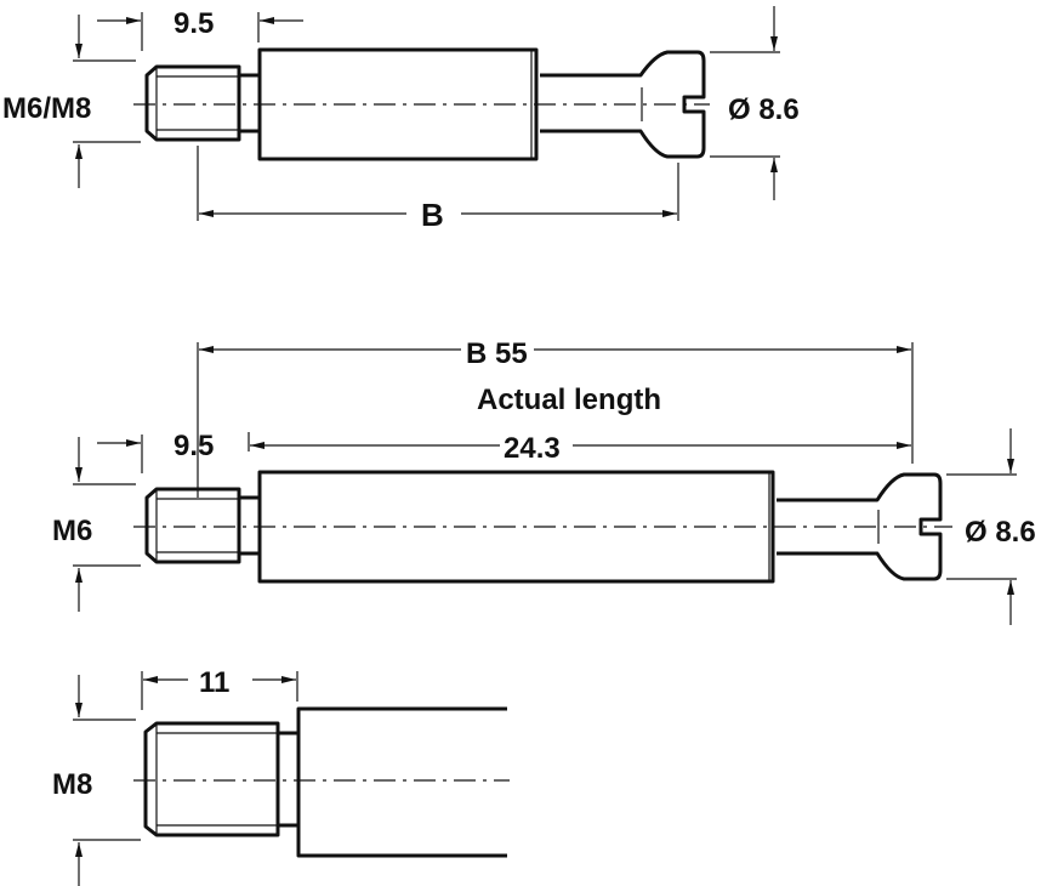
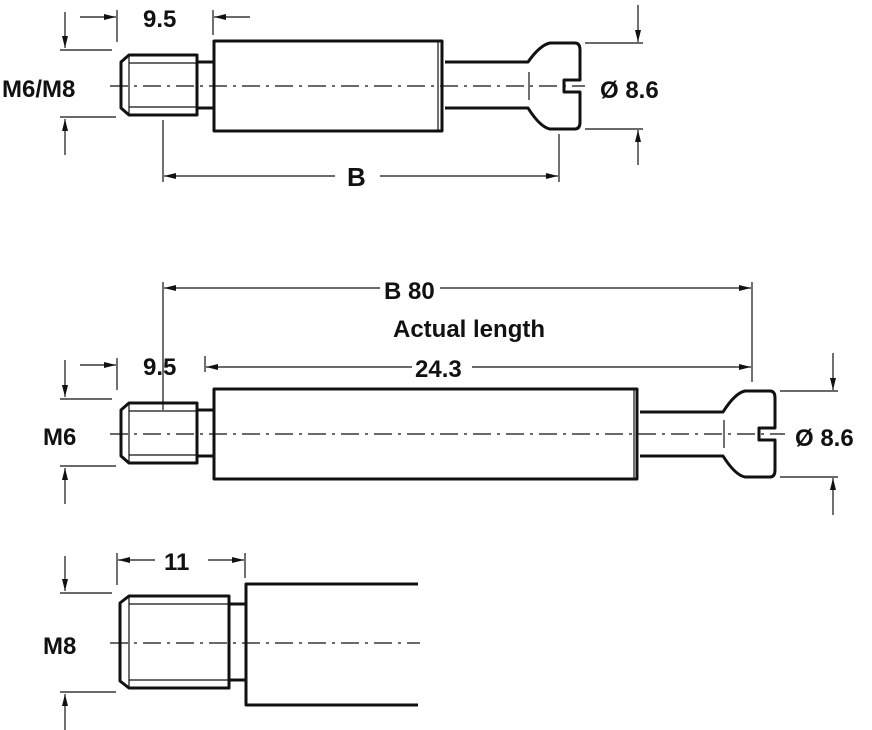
  M6/M8
  9.5
  Ø 8.6
  B
  M6
  9.5
- B 55
+ B 80
  Actual length
  24.3
  Ø 8.6
  M8
  11
